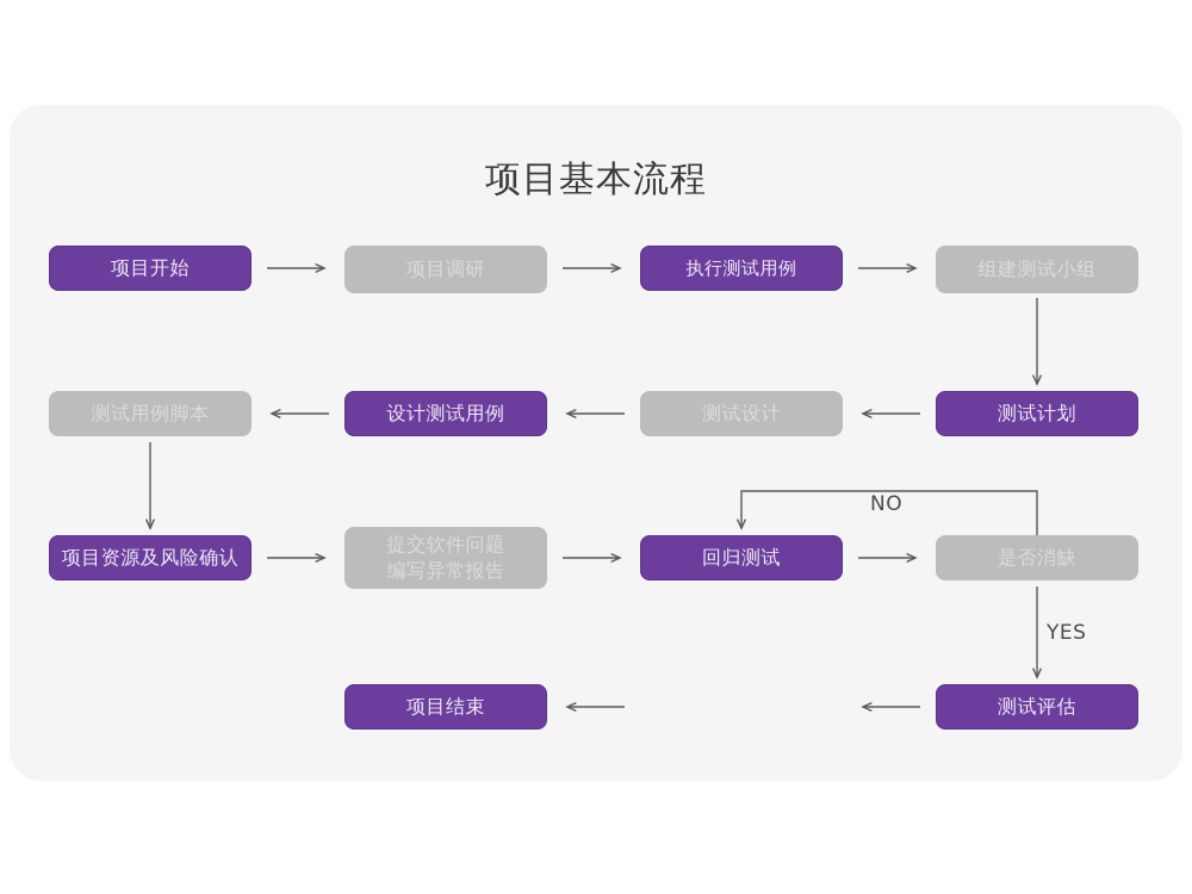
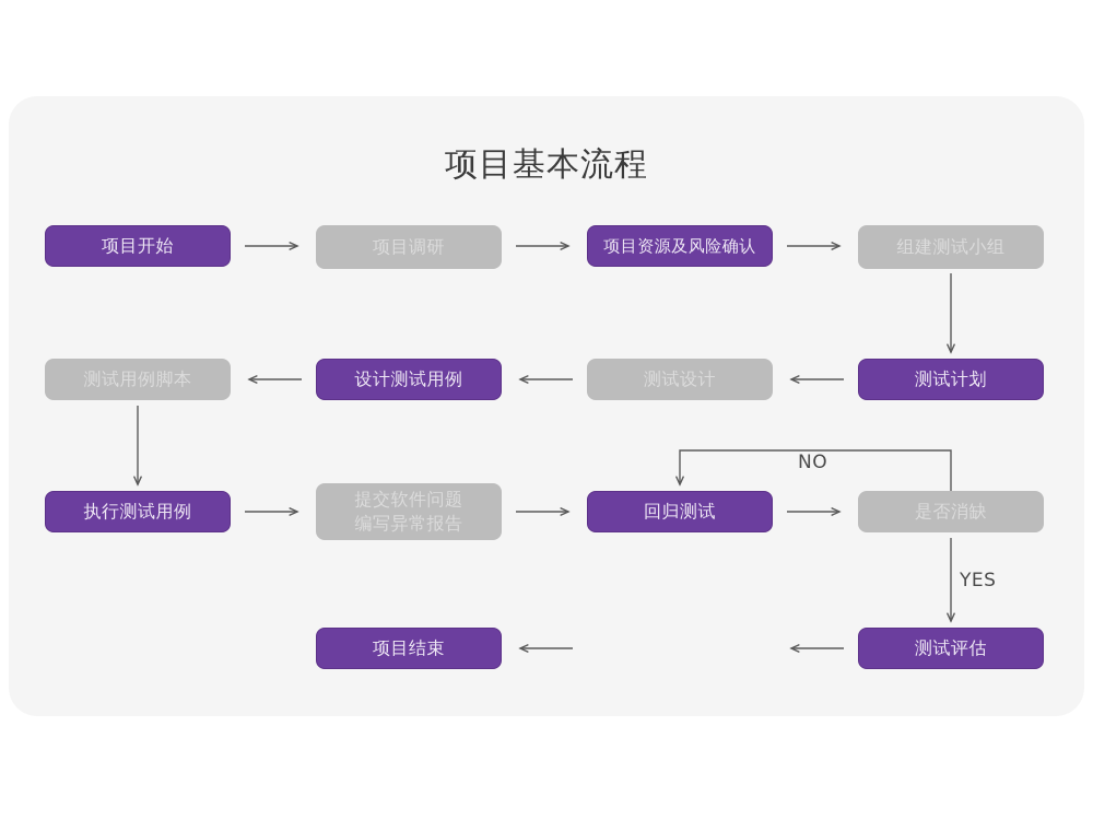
  项目基本流程
  项目开始
  项目调研
- 执行测试用例
+ 项目资源及风险确认
  组建测试小组
  测试用例脚本
  设计测试用例
  测试设计
  测试计划
- 项目资源及风险确认
+ 执行测试用例
  提交软件问题
  编写异常报告
  回归测试
  是否消缺
  项目结束
  测试评估
  NO
  YES
